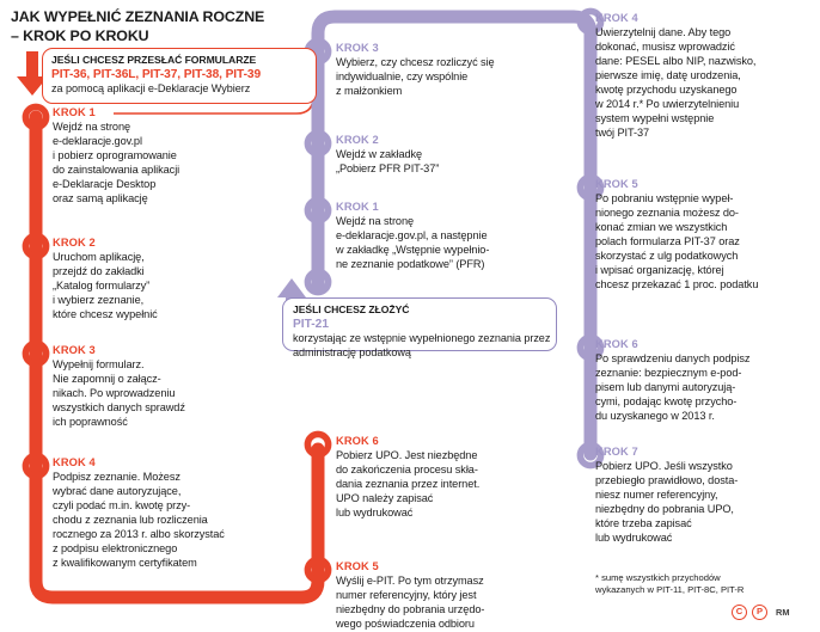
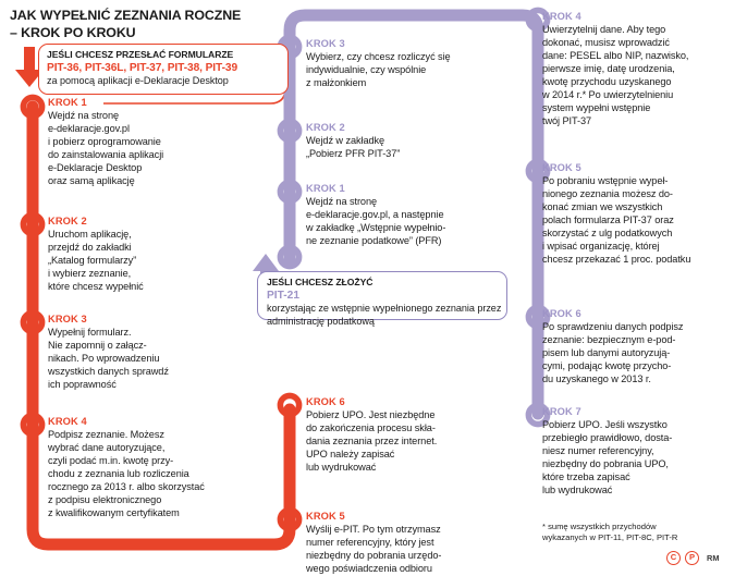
  JAK WYPEŁNIĆ ZEZNANIA ROCZNE
  – KROK PO KROKU
  JEŚLI CHCESZ PRZESŁAĆ FORMULARZE
  PIT-36, PIT-36L, PIT-37, PIT-38, PIT-39
- za pomocą aplikacji e-Deklaracje Wybierz
+ za pomocą aplikacji e-Deklaracje Desktop
  JEŚLI CHCESZ ZŁOŻYĆ
  PIT-21
  korzystając ze wstępnie wypełnionego zeznania przez administrację podatkową
  KROK 1
  Wejdź na stronę
  e-deklaracje.gov.pl
  i pobierz oprogramowanie
  do zainstalowania aplikacji
  e-Deklaracje Desktop
  oraz samą aplikację
  KROK 2
  Uruchom aplikację,
  przejdź do zakładki
  „Katalog formularzy”
  i wybierz zeznanie,
  które chcesz wypełnić
  KROK 3
  Wypełnij formularz.
  Nie zapomnij o załącz-
  nikach. Po wprowadzeniu
  wszystkich danych sprawdź
  ich poprawność
  KROK 4
  Podpisz zeznanie. Możesz
  wybrać dane autoryzujące,
  czyli podać m.in. kwotę przy-
  chodu z zeznania lub rozliczenia
  rocznego za 2013 r. albo skorzystać
  z podpisu elektronicznego
  z kwalifikowanym certyfikatem
  KROK 5
  Wyślij e-PIT. Po tym otrzymasz
  numer referencyjny, który jest
  niezbędny do pobrania urzędo-
  wego poświadczenia odbioru
  KROK 6
  Pobierz UPO. Jest niezbędne
  do zakończenia procesu skła-
  dania zeznania przez internet.
  UPO należy zapisać
  lub wydrukować
  KROK 3
  Wybierz, czy chcesz rozliczyć się
  indywidualnie, czy wspólnie
  z małżonkiem
  KROK 2
  Wejdź w zakładkę
  „Pobierz PFR PIT-37”
  KROK 1
  Wejdź na stronę
  e-deklaracje.gov.pl, a następnie
  w zakładkę „Wstępnie wypełnio-
  ne zeznanie podatkowe” (PFR)
  KROK 4
  Uwierzytelnij dane. Aby tego
  dokonać, musisz wprowadzić
  dane: PESEL albo NIP, nazwisko,
  pierwsze imię, datę urodzenia,
  kwotę przychodu uzyskanego
  w 2014 r.* Po uwierzytelnieniu
  system wypełni wstępnie
  twój PIT-37
  KROK 5
  Po pobraniu wstępnie wypeł-
  nionego zeznania możesz do-
  konać zmian we wszystkich
  polach formularza PIT-37 oraz
  skorzystać z ulg podatkowych
  i wpisać organizację, której
  chcesz przekazać 1 proc. podatku
  KROK 6
  Po sprawdzeniu danych podpisz
  zeznanie: bezpiecznym e-pod-
  pisem lub danymi autoryzują-
  cymi, podając kwotę przycho-
  du uzyskanego w 2013 r.
  KROK 7
  Pobierz UPO. Jeśli wszystko
  przebiegło prawidłowo, dosta-
  niesz numer referencyjny,
  niezbędny do pobrania UPO,
  które trzeba zapisać
  lub wydrukować
  * sumę wszystkich przychodów
  wykazanych w PIT-11, PIT-8C, PIT-R
  C
  P
  RM
